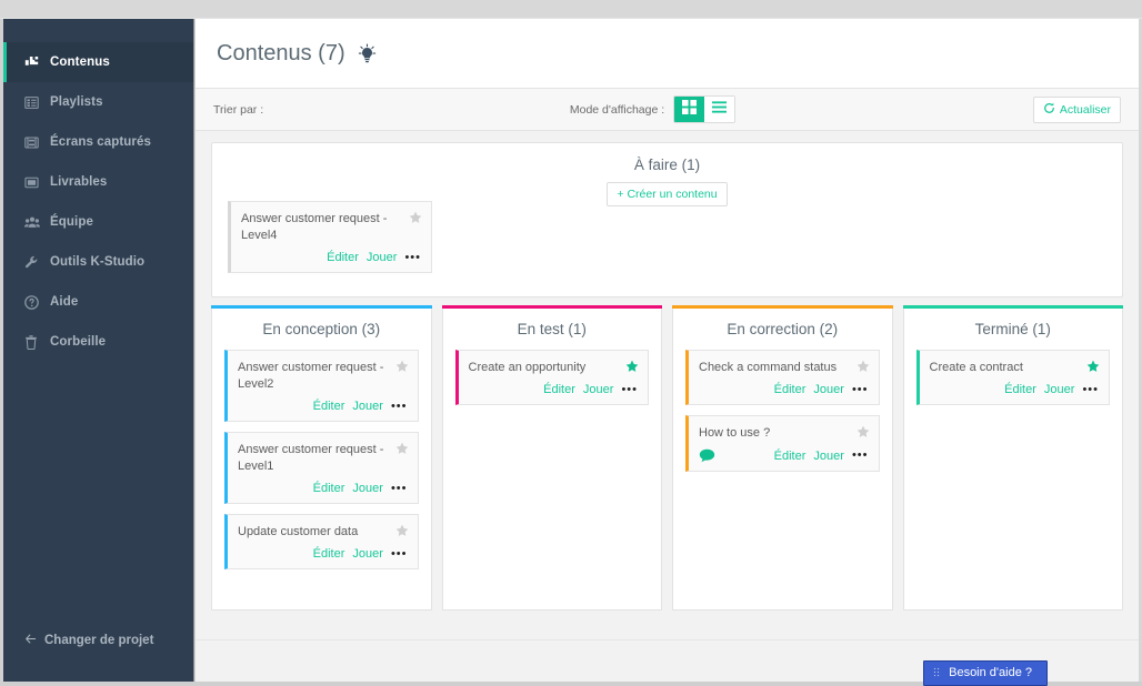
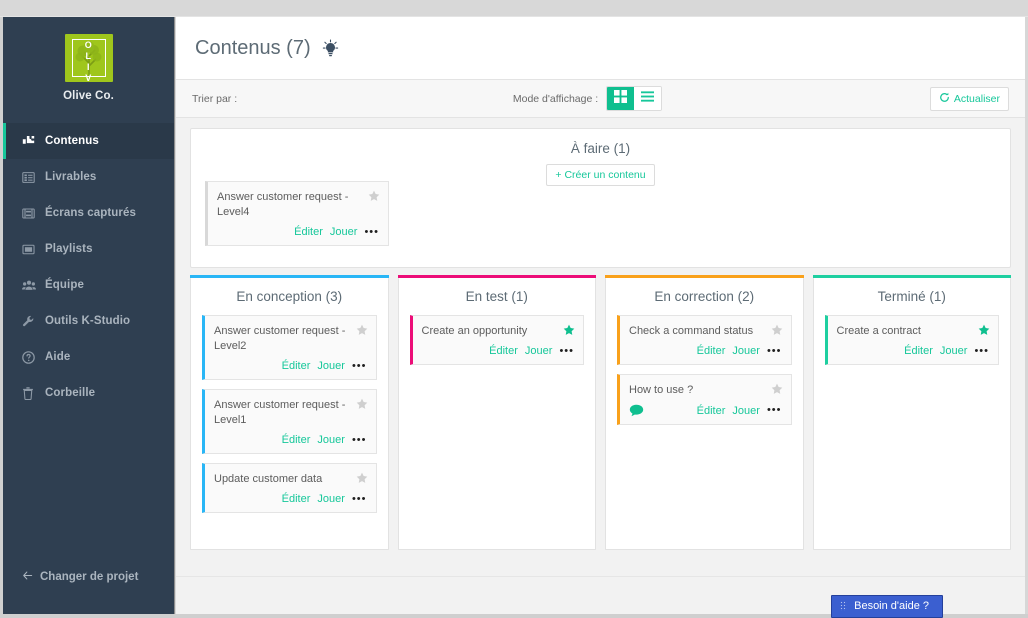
+ O
+ L
+ I
+ V
+ Olive Co.
  Contenus
- Playlists
+ Livrables
  Écrans capturés
- Livrables
+ Playlists
  Équipe
  Outils K-Studio
  Aide
  Corbeille
  Changer de projet
  Contenus (7)
  Trier par :
  Mode d'affichage :
  Actualiser
  À faire (1)
  + Créer un contenu
  Answer customer request - Level4
  Éditer
  Jouer
  •••
  En conception (3)
  Answer customer request - Level2
  Éditer
  Jouer
  •••
  Answer customer request - Level1
  Éditer
  Jouer
  •••
  Update customer data
  Éditer
  Jouer
  •••
  En test (1)
  Create an opportunity
  Éditer
  Jouer
  •••
  En correction (2)
  Check a command status
  Éditer
  Jouer
  •••
  How to use ?
  Éditer
  Jouer
  •••
  Terminé (1)
  Create a contract
  Éditer
  Jouer
  •••
  Besoin d'aide ?
